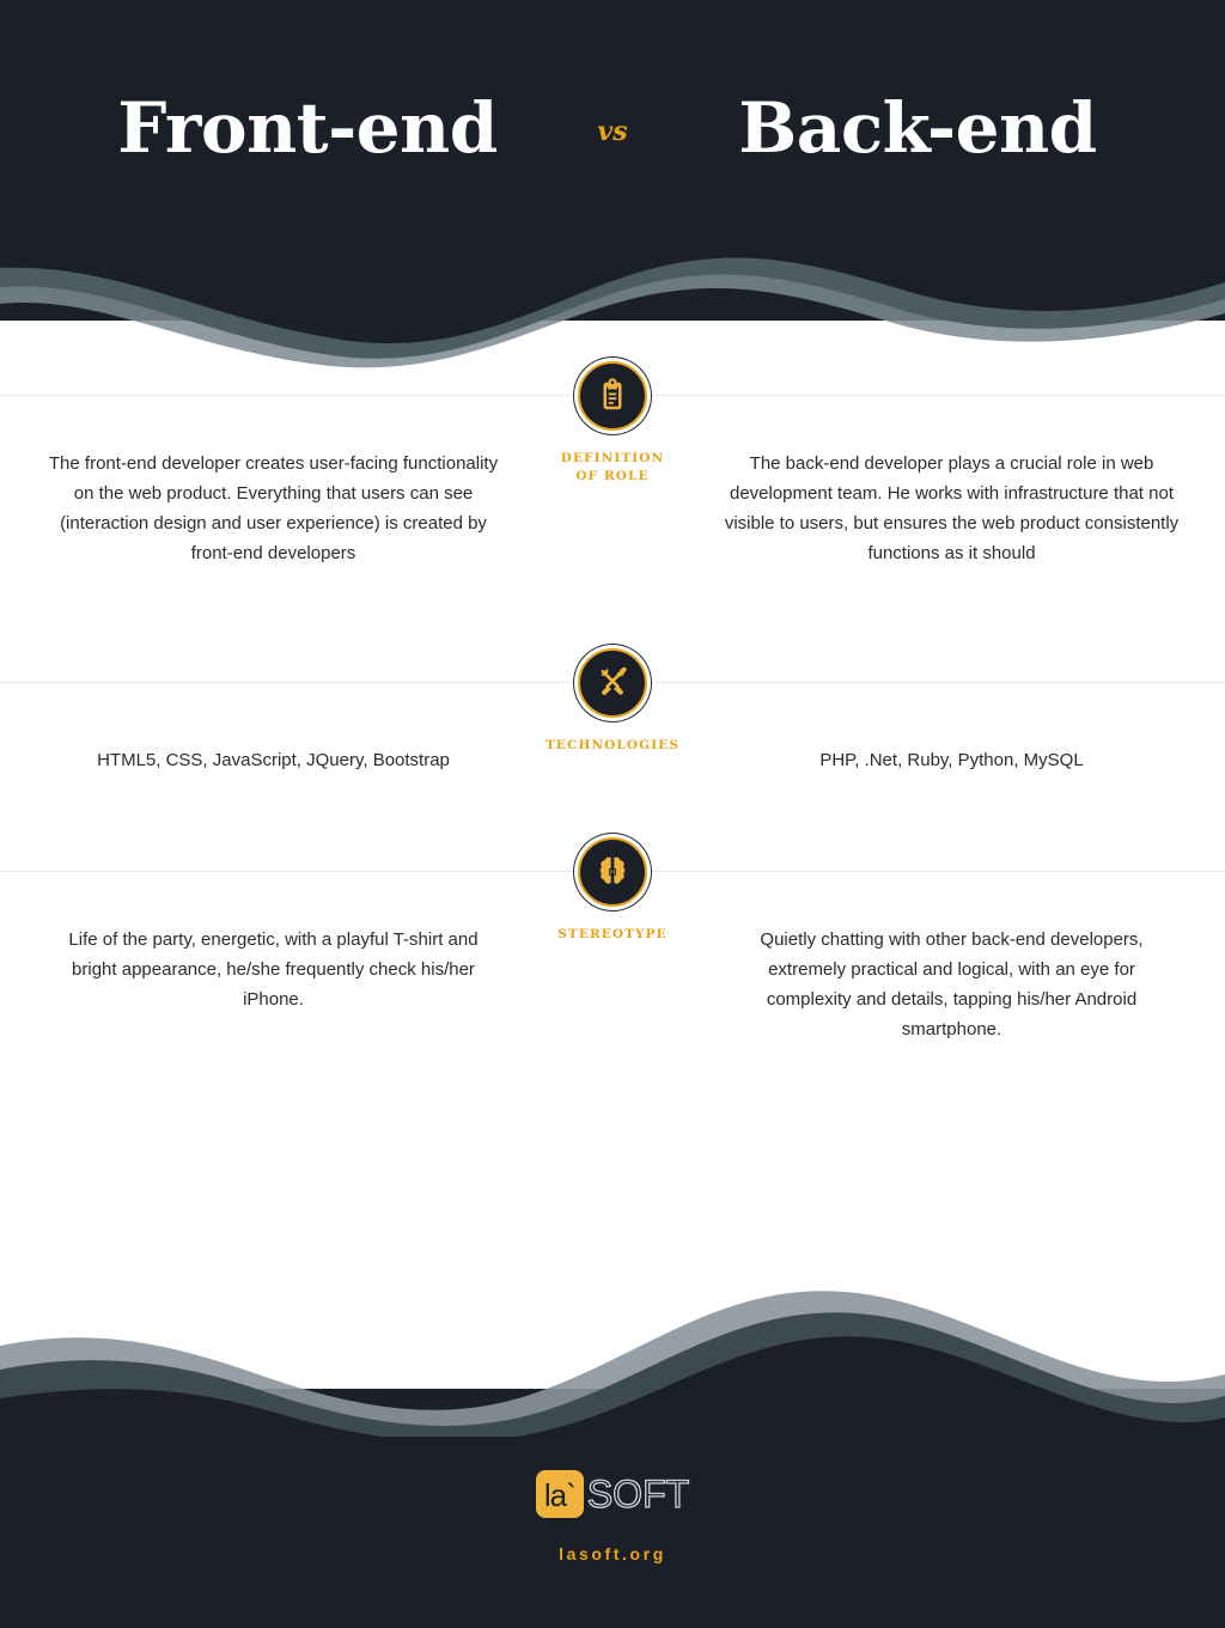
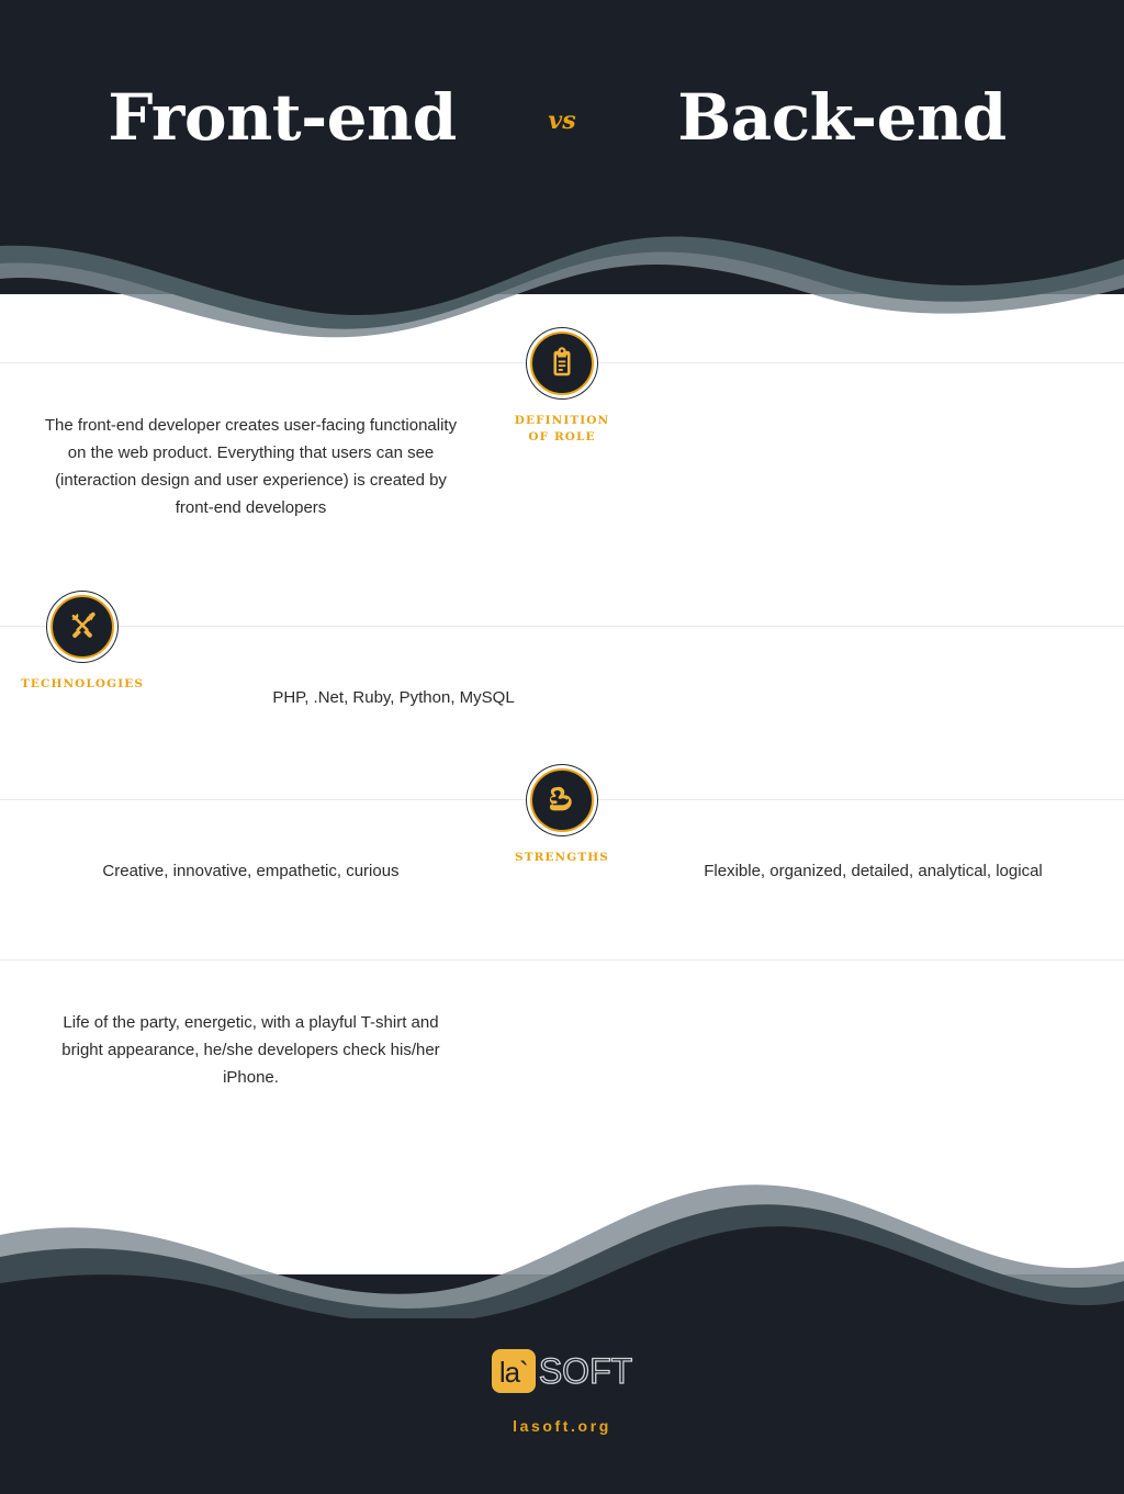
  Front-end
  vs
  Back-end
  The front-end developer creates user-facing functionality on the web product. Everything that users can see (interaction design and user experience) is created by front-end developers
  DEFINITION
  OF ROLE
- The back-end developer plays a crucial role in web development team. He works with infrastructure that not visible to users, but ensures the web product consistently functions as it should
- HTML5, CSS, JavaScript, JQuery, Bootstrap
  TECHNOLOGIES
  PHP, .Net, Ruby, Python, MySQL
+ Creative, innovative, empathetic, curious
+ STRENGTHS
+ Flexible, organized, detailed, analytical, logical
- Life of the party, energetic, with a playful T-shirt and bright appearance, he/she frequently check his/her iPhone.
+ Life of the party, energetic, with a playful T-shirt and bright appearance, he/she developers check his/her iPhone.
- STEREOTYPE
- Quietly chatting with other back-end developers, extremely practical and logical, with an eye for complexity and details, tapping his/her Android smartphone.
  la`
  SOFT
  lasoft.org
